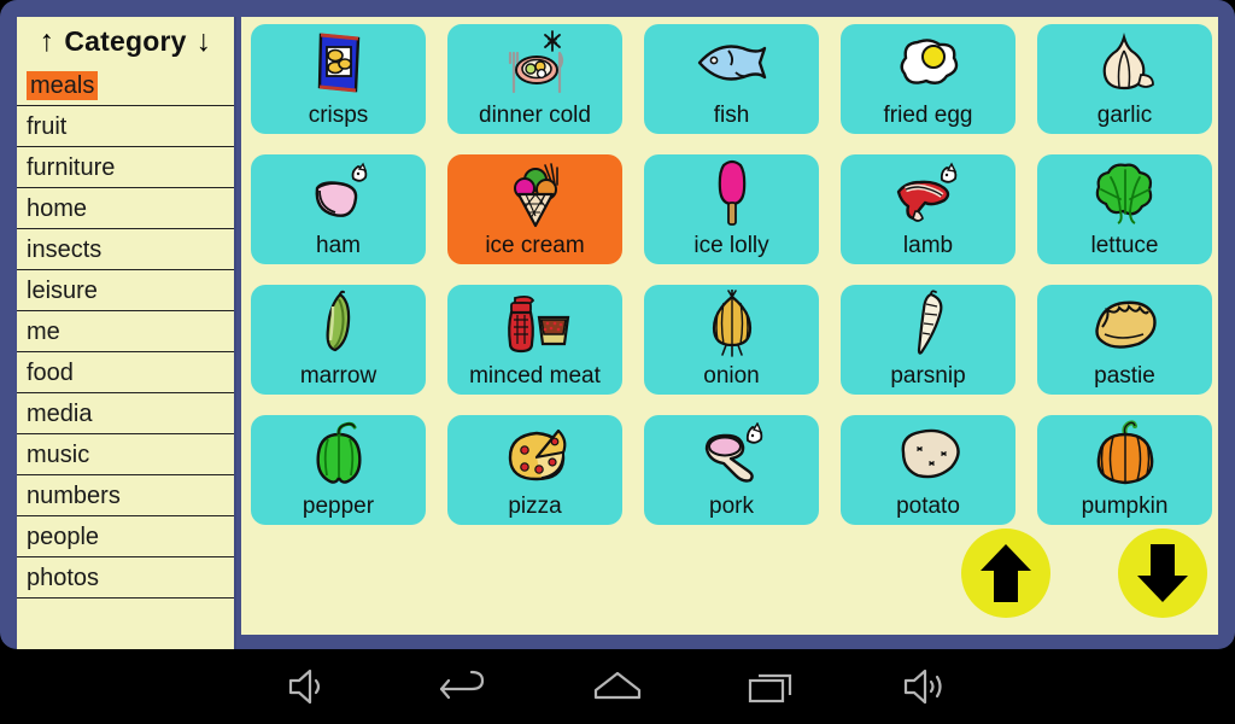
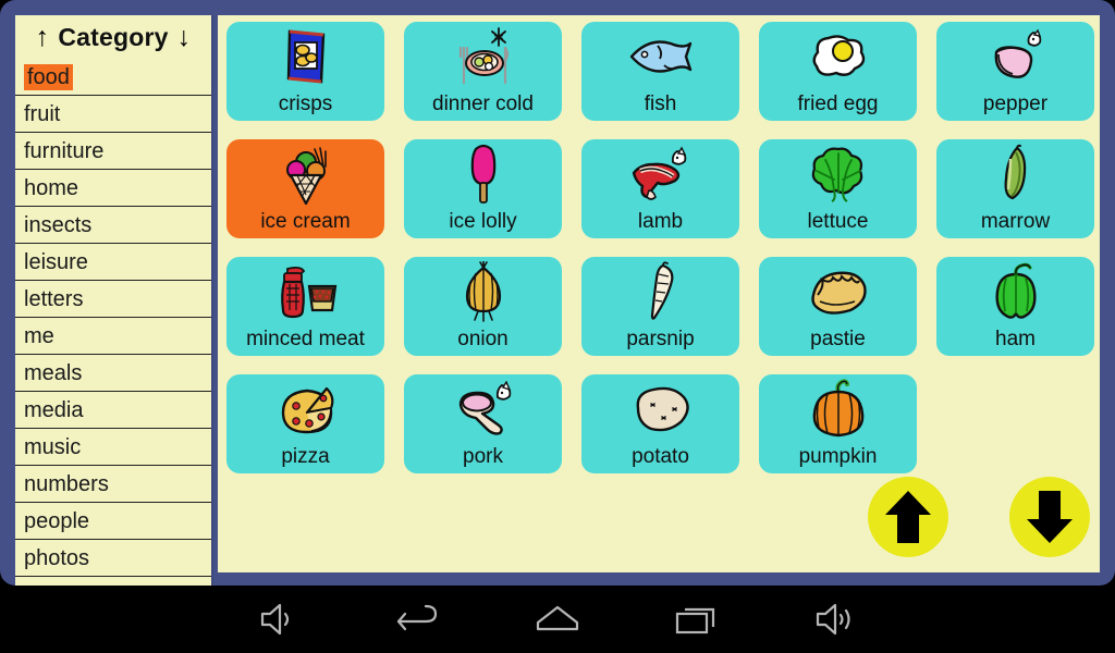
  ↑
  Category
  ↓
- meals
+ food
  fruit
  furniture
  home
  insects
  leisure
+ letters
  me
- food
+ meals
  media
  music
  numbers
  people
  photos
  crisps
  dinner cold
  fish
  fried egg
- garlic
- ham
+ pepper
  ice cream
  ice lolly
  lamb
  lettuce
  marrow
  minced meat
  onion
  parsnip
  pastie
- pepper
+ ham
  pizza
  pork
  potato
  pumpkin
